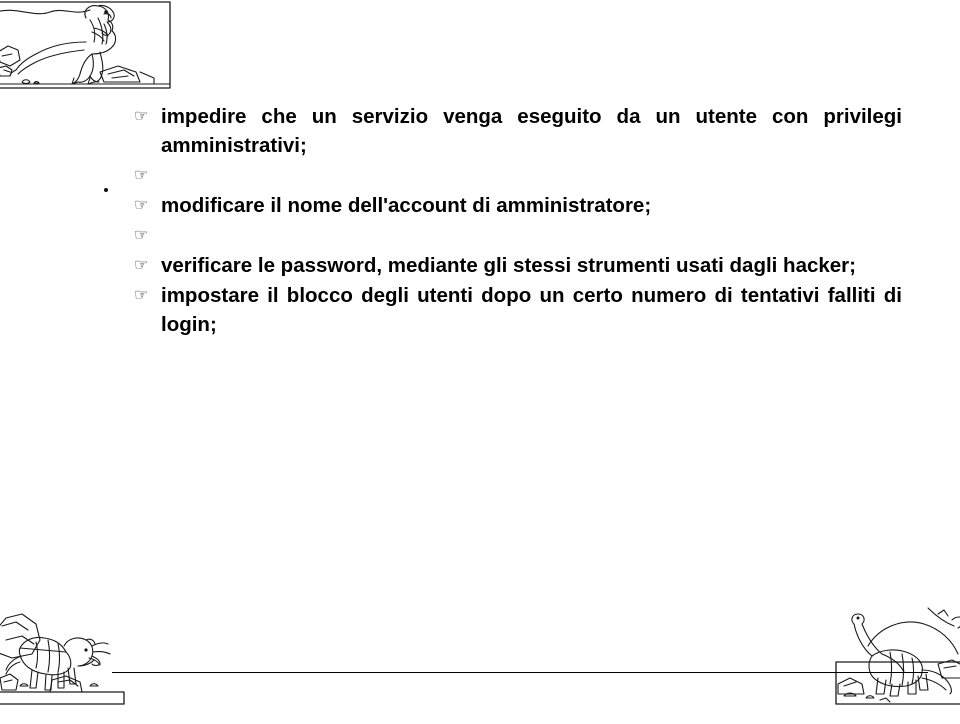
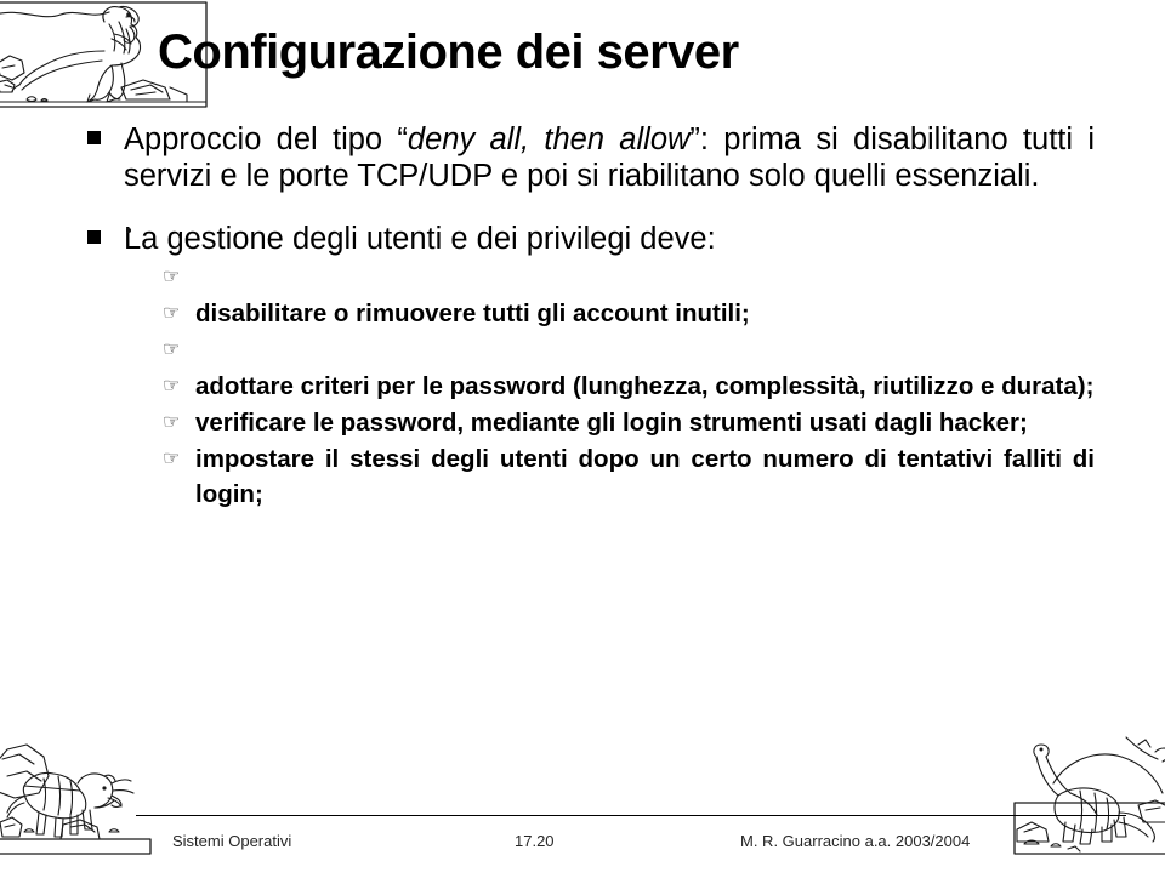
+ Configurazione dei server
+ Approccio del tipo “deny all, then allow”: prima si disabilitano tutti i servizi e le porte TCP/UDP e poi si riabilitano solo quelli essenziali.
+ La gestione degli utenti e dei privilegi deve:
  ☞
- impedire che un servizio venga eseguito da un utente con privilegi amministrativi;
  ☞
+ disabilitare o rimuovere tutti gli account inutili;
  ☞
- modificare il nome dell'account di amministratore;
  ☞
+ adottare criteri per le password (lunghezza, complessità, riutilizzo e durata);
  ☞
- verificare le password, mediante gli stessi strumenti usati dagli hacker;
+ verificare le password, mediante gli login strumenti usati dagli hacker;
  ☞
- impostare il blocco degli utenti dopo un certo numero di tentativi falliti di login;
+ impostare il stessi degli utenti dopo un certo numero di tentativi falliti di login;
+ Sistemi Operativi
+ 17.20
+ M. R. Guarracino a.a. 2003/2004
